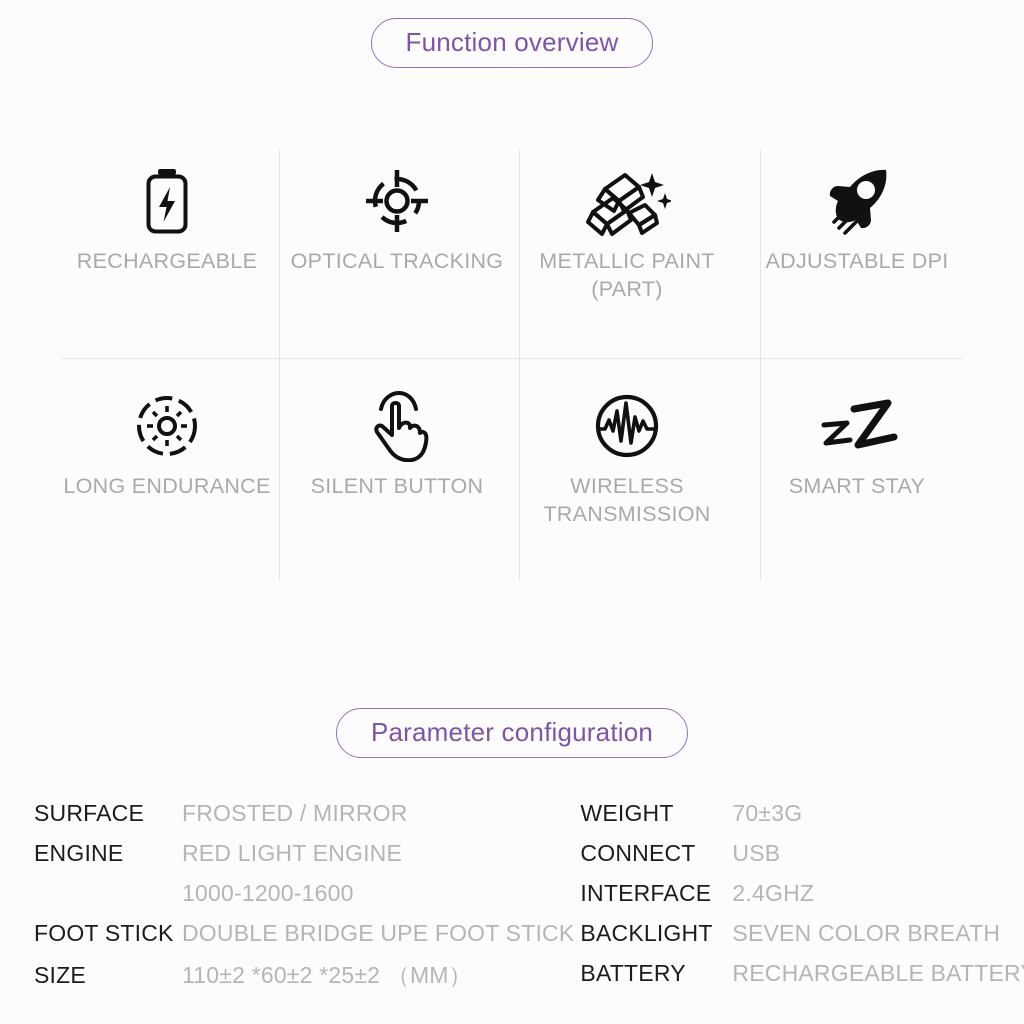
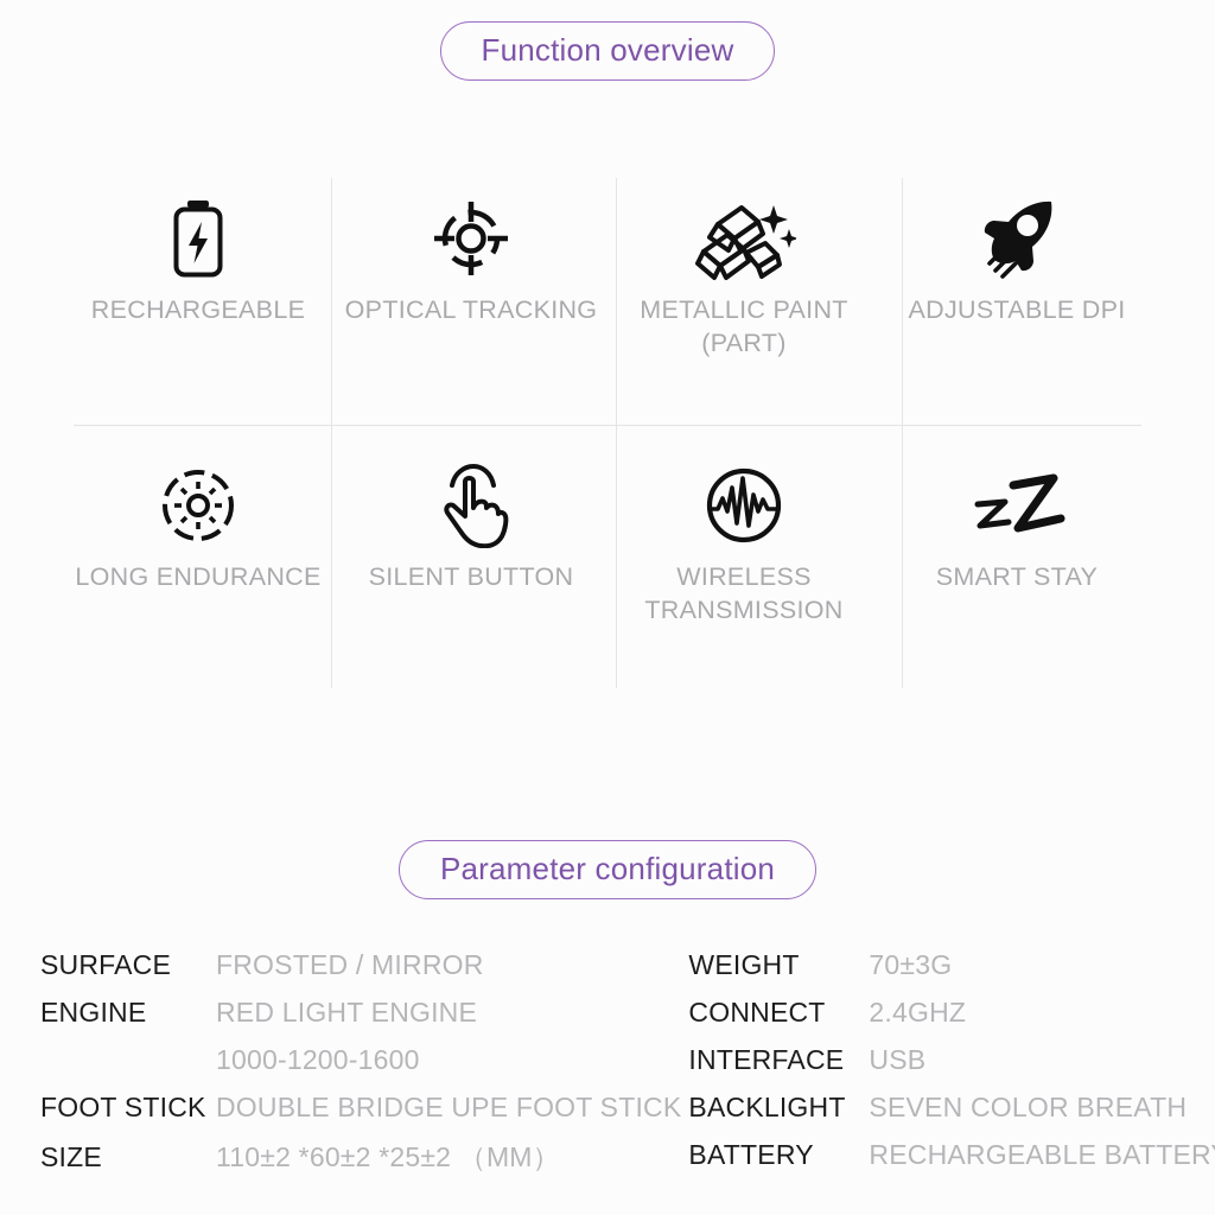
  Function overview
  RECHARGEABLE
  OPTICAL TRACKING
  METALLIC PAINT (PART)
  ADJUSTABLE DPI
  LONG ENDURANCE
  SILENT BUTTON
  WIRELESS TRANSMISSION
  SMART STAY
  Parameter configuration
  SURFACE
  FROSTED / MIRROR
  ENGINE
  RED LIGHT ENGINE
  1000-1200-1600
  FOOT STICK
  DOUBLE BRIDGE UPE FOOT STICK
  SIZE
  110±2 *60±2 *25±2 （MM）
  WEIGHT
  70±3G
  CONNECT
- USB
+ 2.4GHZ
  INTERFACE
- 2.4GHZ
+ USB
  BACKLIGHT
  SEVEN COLOR BREATH
  BATTERY
  RECHARGEABLE BATTER
